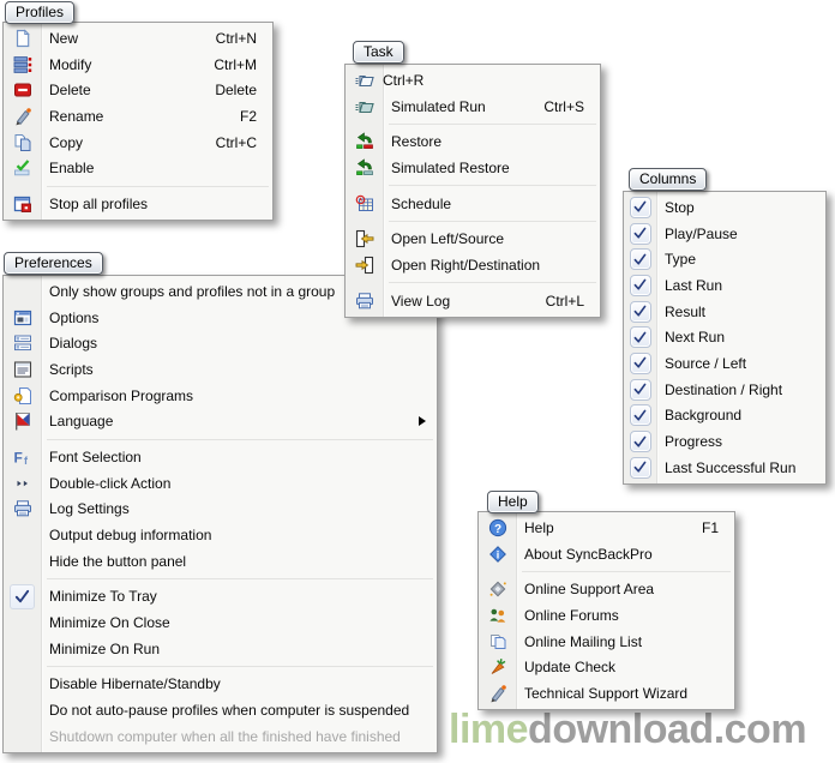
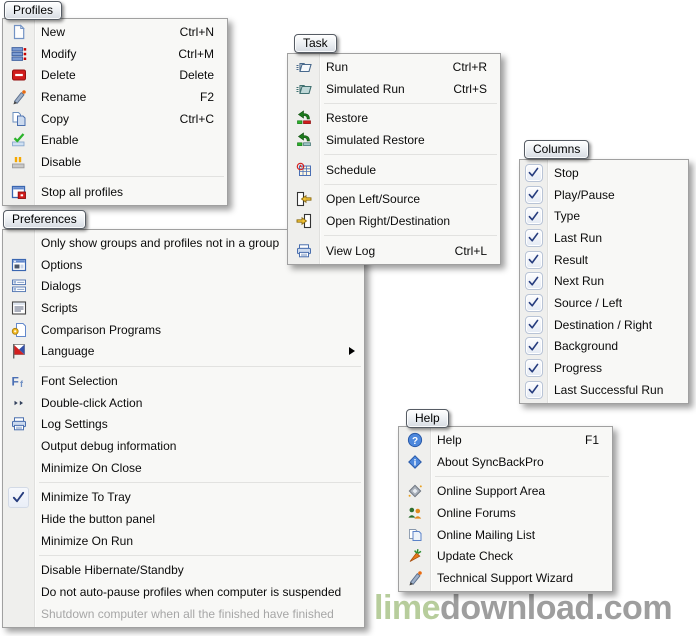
  Profiles
  Task
  Columns
  Preferences
  Help
  New
  Ctrl+N
  Modify
  Ctrl+M
  Delete
  Delete
  Rename
  F2
  Copy
  Ctrl+C
  Enable
+ Disable
  Stop all profiles
+ Run
  Ctrl+R
  Simulated Run
  Ctrl+S
  Restore
  Simulated Restore
  Schedule
  Open Left/Source
  Open Right/Destination
  View Log
  Ctrl+L
  Stop
  Play/Pause
  Type
  Last Run
  Result
  Next Run
  Source / Left
  Destination / Right
  Background
  Progress
  Last Successful Run
  Only show groups and profiles not in a group
  Options
  Dialogs
  Scripts
  Comparison Programs
  Language
  F
  f
  Font Selection
  Double-click Action
  Log Settings
  Output debug information
- Hide the button panel
+ Minimize On Close
  Minimize To Tray
- Minimize On Close
+ Hide the button panel
  Minimize On Run
  Disable Hibernate/Standby
  Do not auto-pause profiles when computer is suspended
  Shutdown computer when all the finished have finished
  ?
  Help
  F1
  i
  About SyncBackPro
  Online Support Area
  Online Forums
  Online Mailing List
  Update Check
  Technical Support Wizard
  limedownload.com
